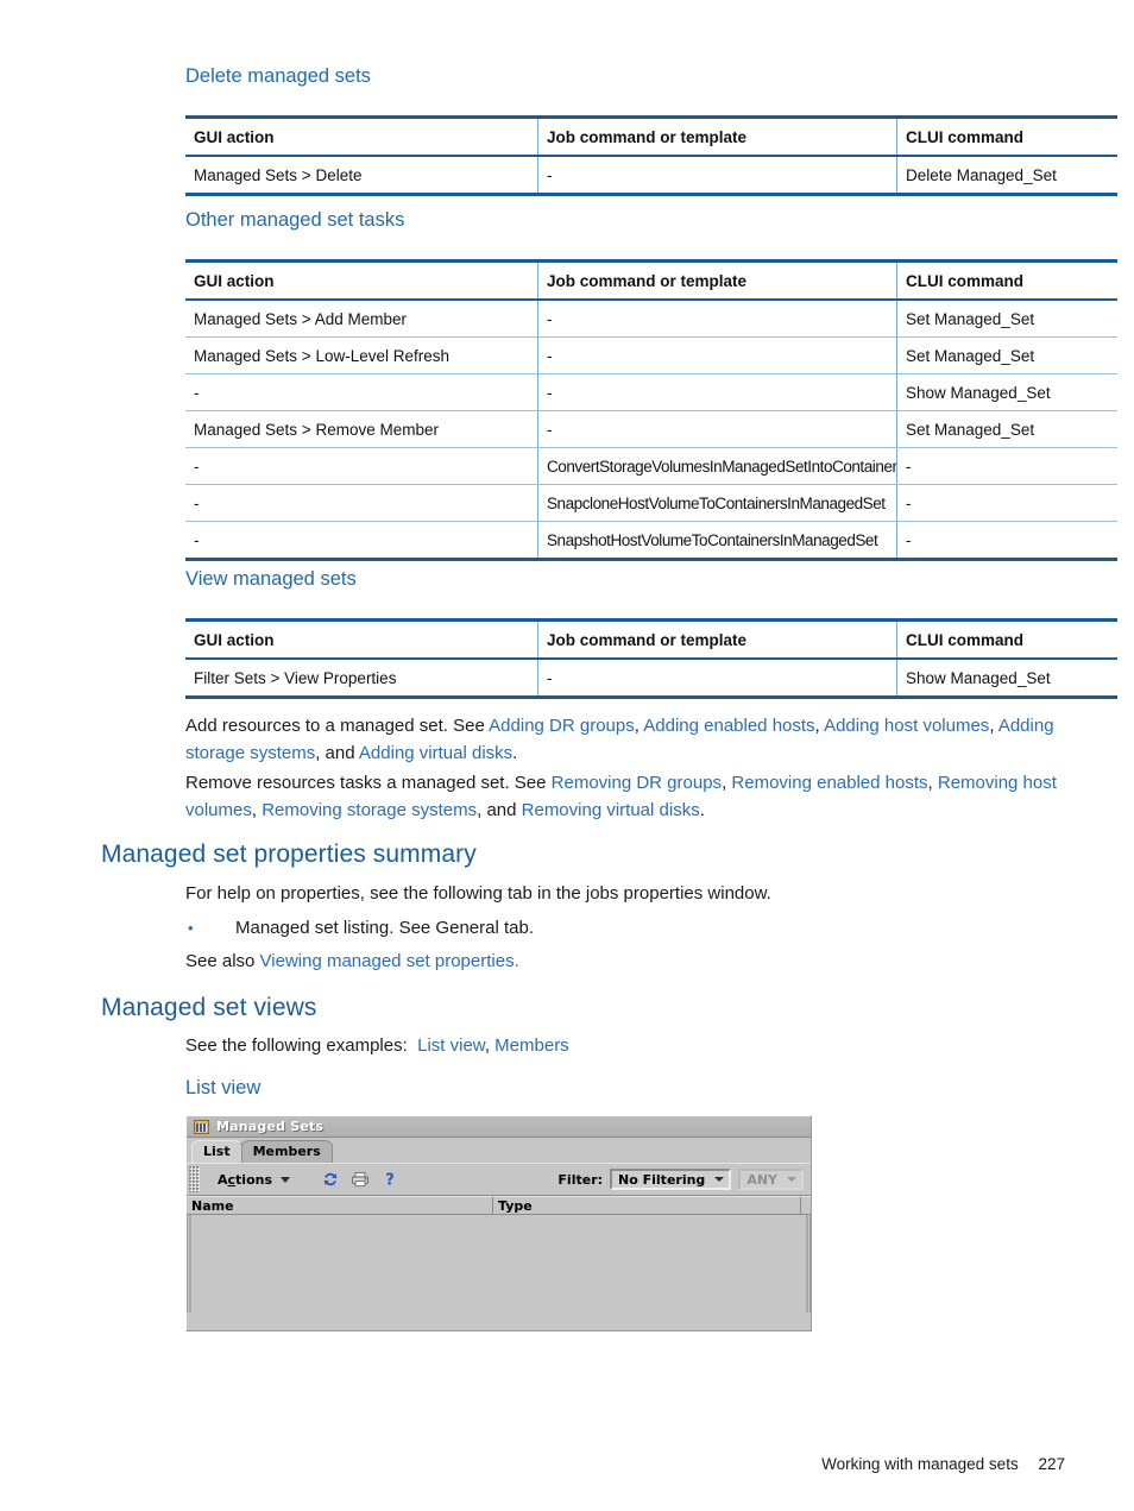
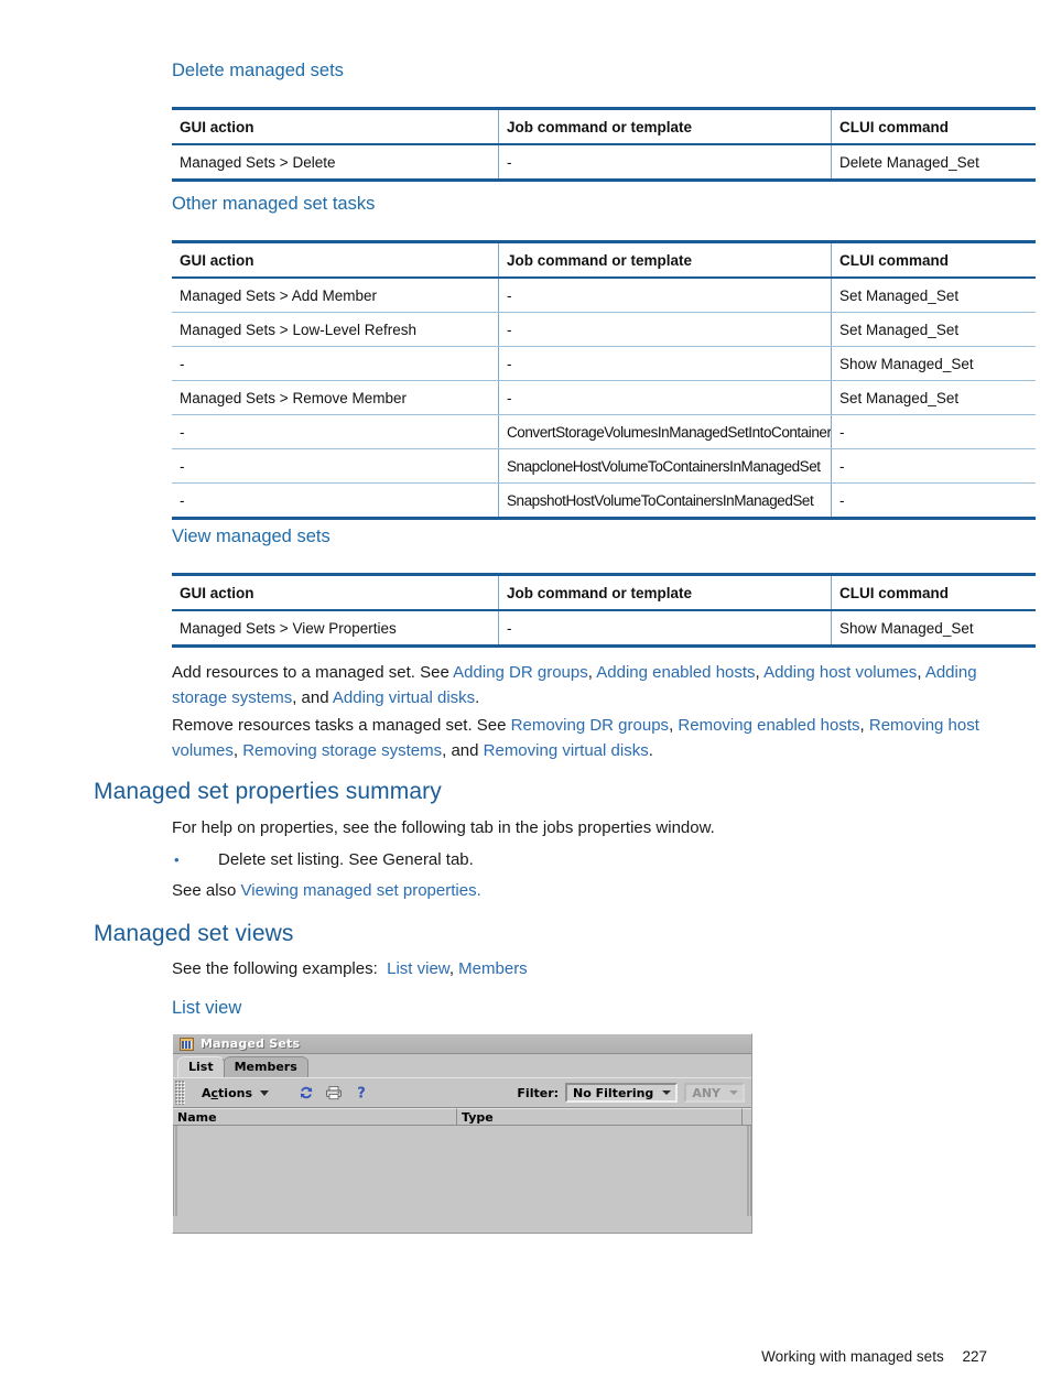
  Delete managed sets
  GUI action	Job command or template	CLUI command
  Managed Sets > Delete	-	Delete Managed_Set
  Other managed set tasks
  GUI action	Job command or template	CLUI command
  Managed Sets > Add Member	-	Set Managed_Set
  Managed Sets > Low-Level Refresh	-	Set Managed_Set
  -	-	Show Managed_Set
  Managed Sets > Remove Member	-	Set Managed_Set
  -	ConvertStorageVolumesInManagedSetIntoContainer	-
  -	SnapcloneHostVolumeToContainersInManagedSet	-
  -	SnapshotHostVolumeToContainersInManagedSet	-
  View managed sets
  GUI action	Job command or template	CLUI command
- Filter Sets > View Properties	-	Show Managed_Set
+ Managed Sets > View Properties	-	Show Managed_Set
  Add resources to a managed set. See Adding DR groups, Adding enabled hosts, Adding host volumes, Adding storage systems, and Adding virtual disks.
  Remove resources tasks a managed set. See Removing DR groups, Removing enabled hosts, Removing host volumes, Removing storage systems, and Removing virtual disks.
  Managed set properties summary
  For help on properties, see the following tab in the jobs properties window.
  •
- Managed set listing. See General tab.
+ Delete set listing. See General tab.
  See also Viewing managed set properties.
  Managed set views
  See the following examples: List view, Members
  List view
  Managed Sets
  List
  Members
  Actions
  ?
  Filter:
  No Filtering
  ANY
  Name
  Type
  Working with managed sets 227
